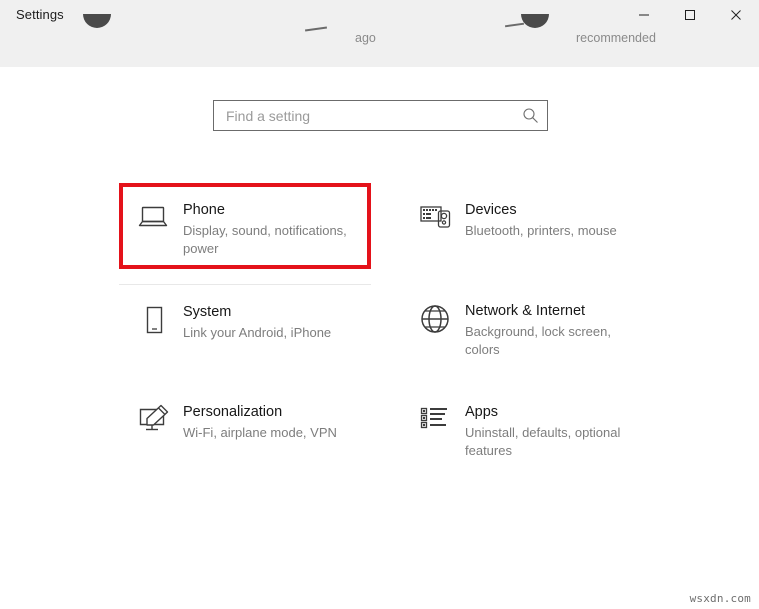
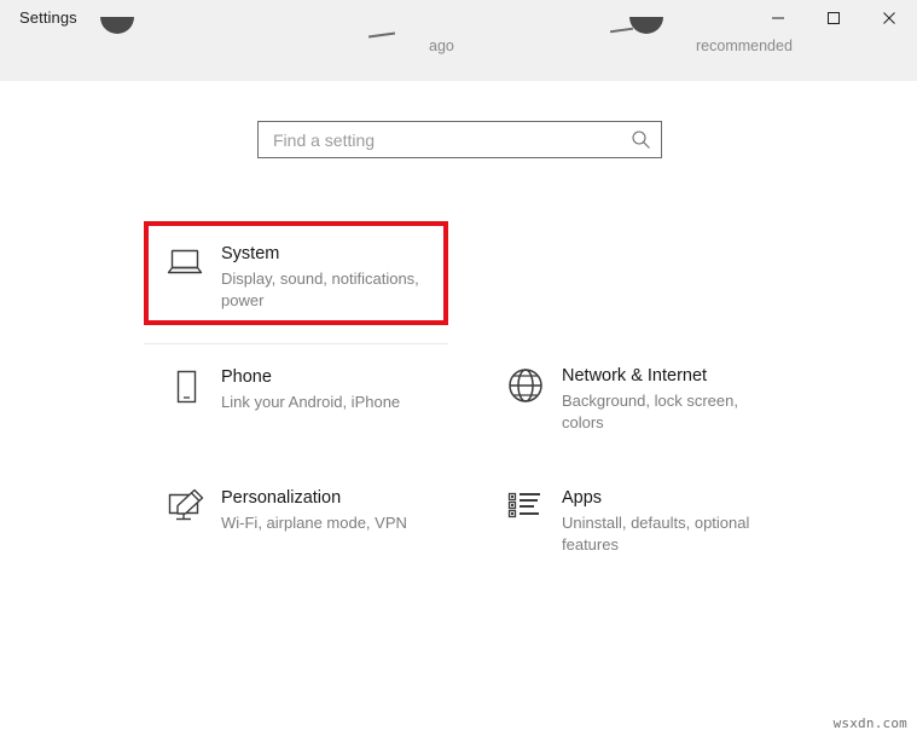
  ago
  recommended
  Settings
  Find a setting
- Phone
+ System
  Display, sound, notifications, power
- Devices
- Bluetooth, printers, mouse
- System
+ Phone
  Link your Android, iPhone
  Network & Internet
  Background, lock screen, colors
  Personalization
  Wi-Fi, airplane mode, VPN
  Apps
  Uninstall, defaults, optional features
  wsxdn.com
